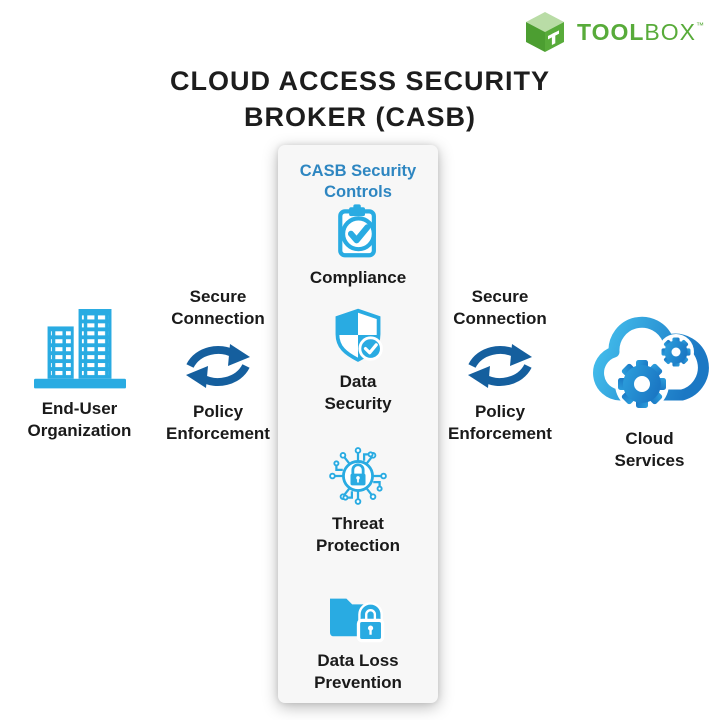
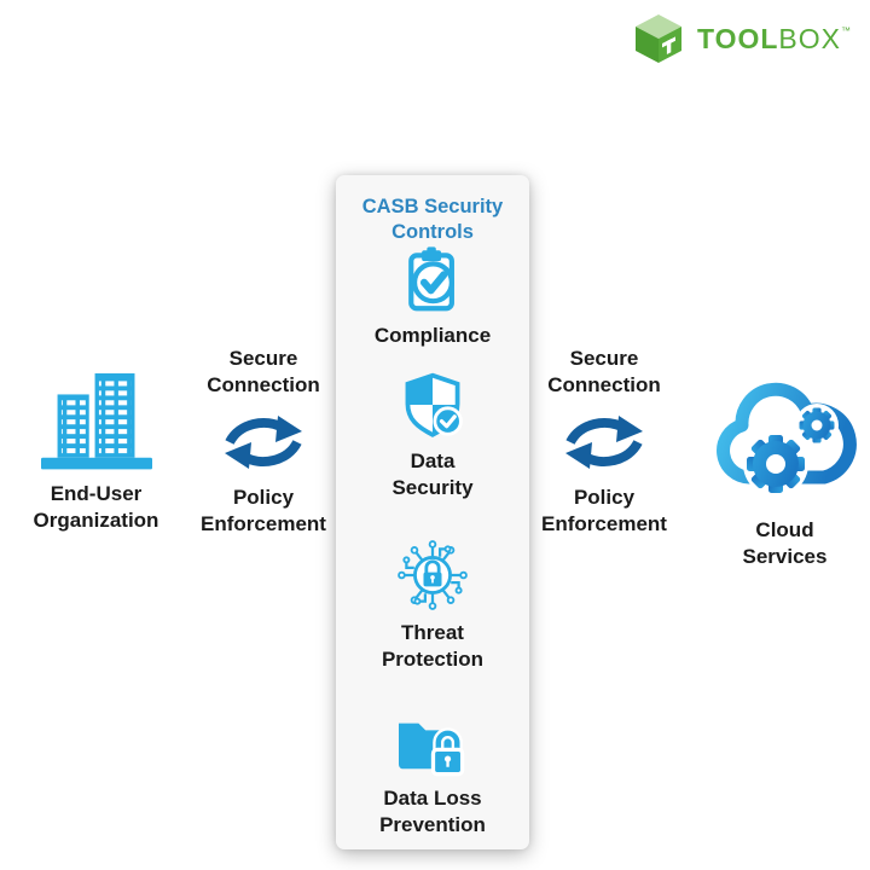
  TOOLBOX™
- CLOUD ACCESS SECURITY
- BROKER (CASB)
  End-User Organization
  Secure Connection
  Policy Enforcement
  CASB Security Controls
  Compliance
  Data Security
  Threat Protection
  Data Loss Prevention
  Secure Connection
  Policy Enforcement
  Cloud Services
